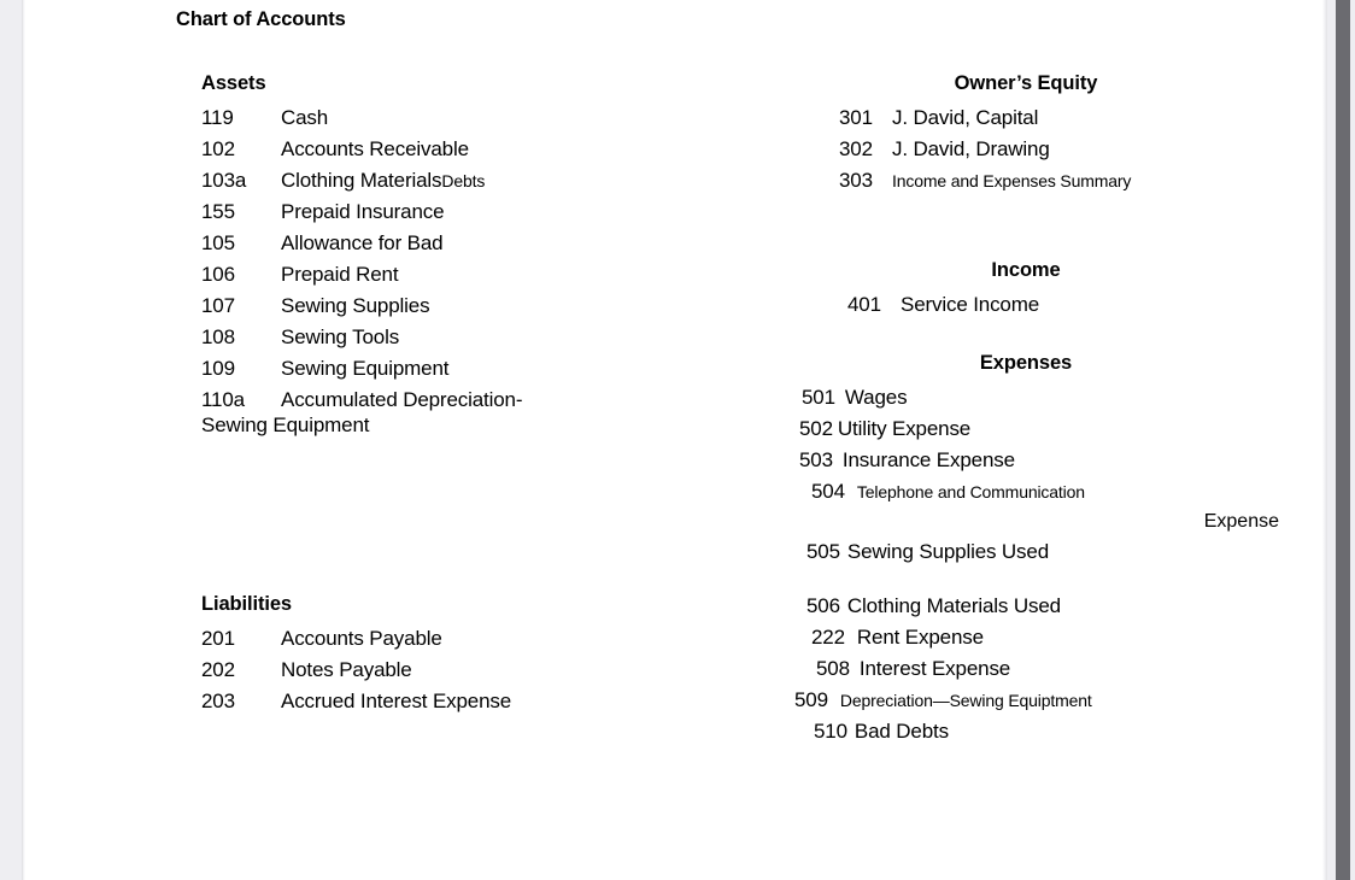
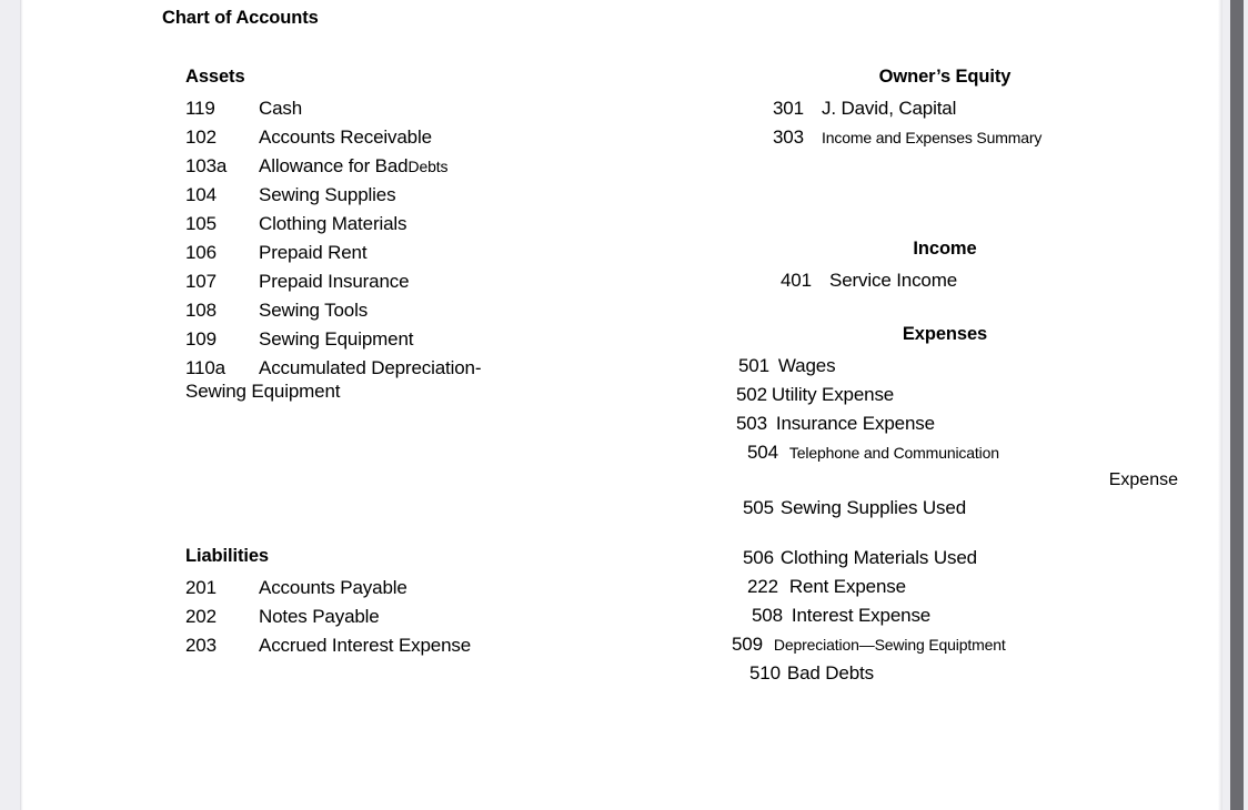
  Chart of Accounts
  Assets
  119
  Cash
  102
  Accounts Receivable
  103a
- Clothing Materials
+ Allowance for Bad
  Debts
- 155
+ 104
- Prepaid Insurance
+ Sewing Supplies
  105
- Allowance for Bad
+ Clothing Materials
  106
  Prepaid Rent
  107
- Sewing Supplies
+ Prepaid Insurance
  108
  Sewing Tools
  109
  Sewing Equipment
  110a
  Accumulated Depreciation-
  Sewing Equipment
  Liabilities
  201
  Accounts Payable
  202
  Notes Payable
  203
  Accrued Interest Expense
  Owner’s Equity
  301
  J. David, Capital
- 302
- J. David, Drawing
  303
  Income and Expenses Summary
  Income
  401
  Service Income
  Expenses
  501
  Wages
  502
  Utility Expense
  503
  Insurance Expense
  504
  Telephone and Communication
  Expense
  505
  Sewing Supplies Used
  506
  Clothing Materials Used
  222
  Rent Expense
  508
  Interest Expense
  509
  Depreciation—Sewing Equiptment
  510
  Bad Debts
